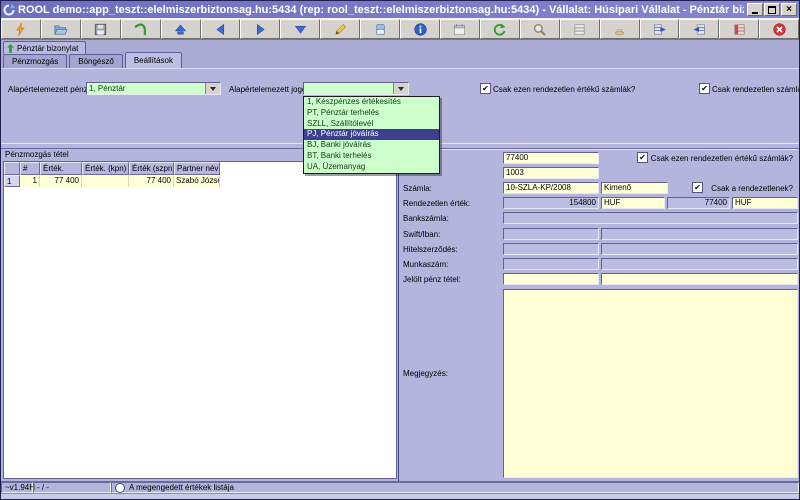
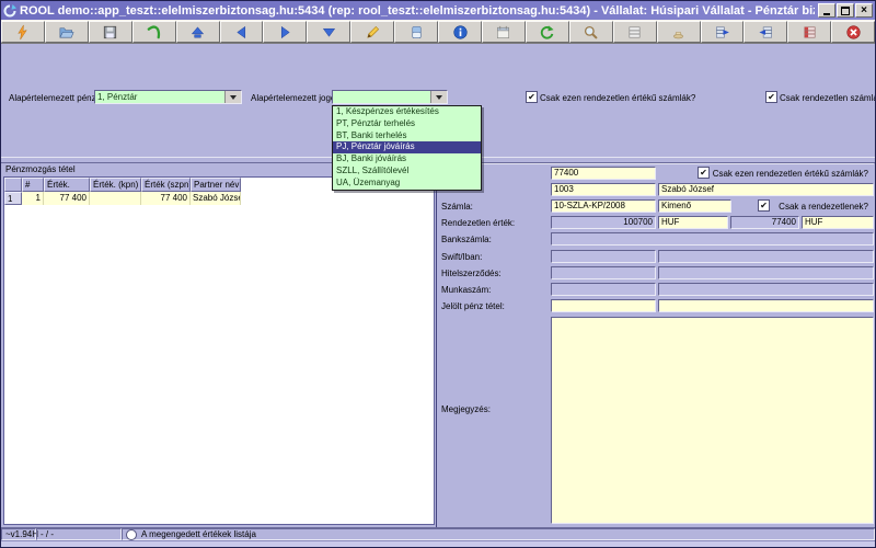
  ROOL demo::app_teszt::elelmiszerbiztonsag.hu:5434 (rep: rool_teszt::elelmiszerbiztonsag.hu:5434) - Vállalat: Húsipari Vállalat - Pénztár bi
  ×
- Pénztár bizonylat
- Pénzmozgás
- Böngésző
- Beállítások
  Alapértelemezett pén
  1, Pénztár
  Alapértelemezett jog
  Csak ezen rendezetlen értékű számlák?
  Csak rendezetlen száml
  1, Készpénzes értékesítés
  PT, Pénztár terhelés
- SZLL, Szállítólevél
+ BT, Banki terhelés
  PJ, Pénztár jóváírás
  BJ, Banki jóváírás
- BT, Banki terhelés
+ SZLL, Szállítólevél
  UA, Üzemanyag
  Pénzmozgás tétel
  #
  Érték.
  Érték. (kpn)
  Érték (szpn
  Partner név
  1
  1
  77 400
  77 400
  Szabó Józse
  77400
  Csak ezen rendezetlen értékű számlák?
  1003
+ Szabó József
  Számla:
  10-SZLA-KP/2008
  Kimenő
  Csak a rendezetlenek?
  Rendezetlen érték:
- 154800
+ 100700
  HUF
  77400
  HUF
  Bankszámla:
  Swift/Iban:
  Hitelszerződés:
  Munkaszám:
  Jelölt pénz tétel:
  Megjegyzés:
  ~v1.94H
  - / -
  A megengedett értékek listája
